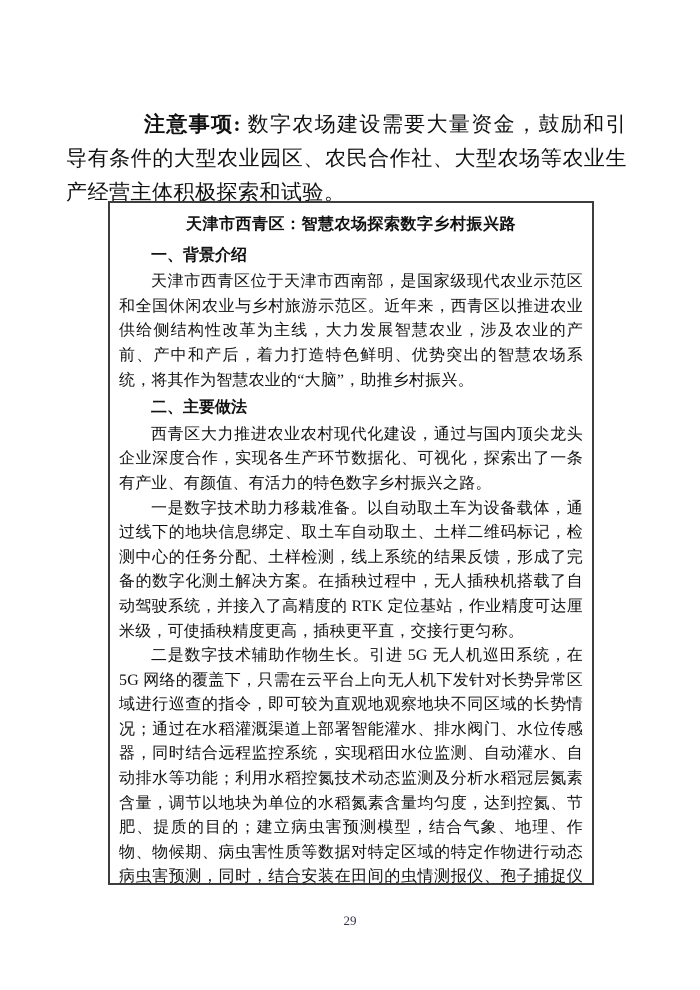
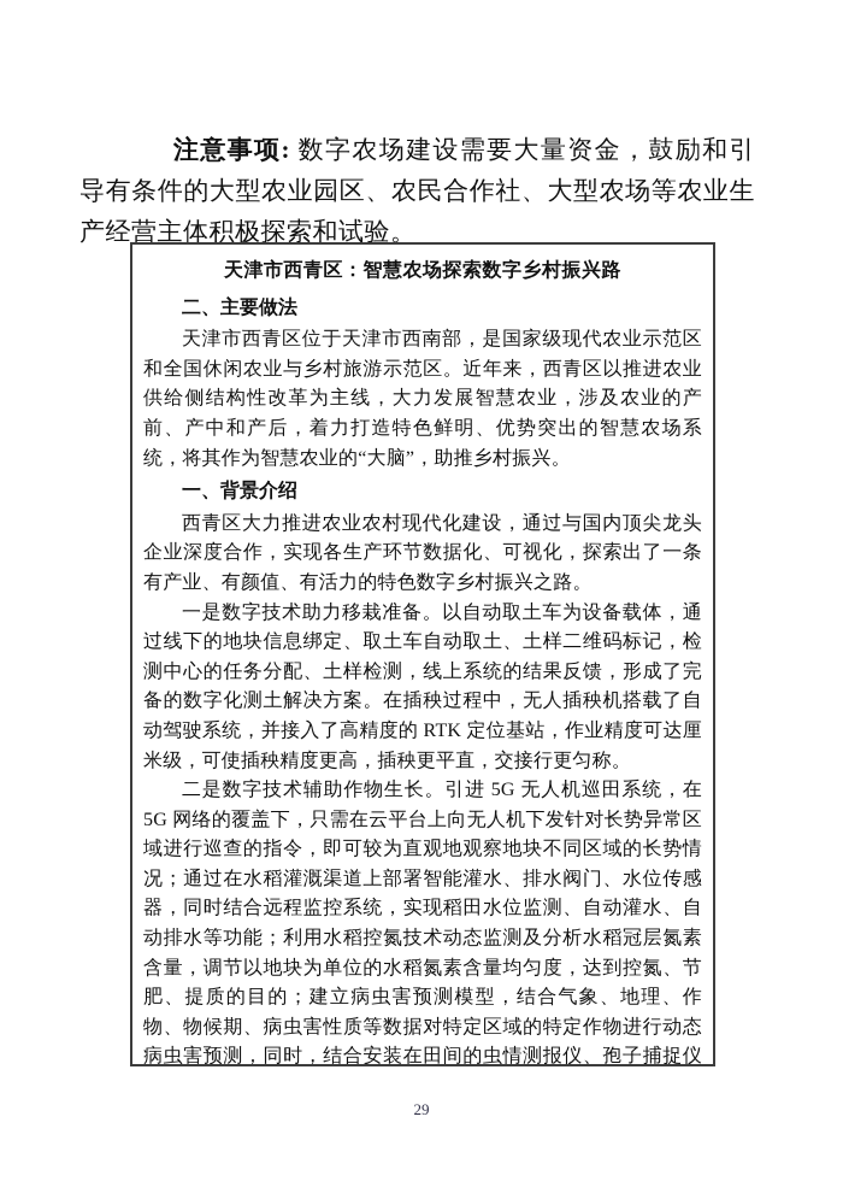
  注意事项: 数字农场建设需要大量资金，鼓励和引导有条件的大型农业园区、农民合作社、大型农场等农业生产经营主体积极探索和试验。
  天津市西青区：智慧农场探索数字乡村振兴路
- 一、背景介绍
+ 二、主要做法
  天津市西青区位于天津市西南部，是国家级现代农业示范区和全国休闲农业与乡村旅游示范区。近年来，西青区以推进农业供给侧结构性改革为主线，大力发展智慧农业，涉及农业的产前、产中和产后，着力打造特色鲜明、优势突出的智慧农场系统，将其作为智慧农业的“大脑”，助推乡村振兴。
- 二、主要做法
+ 一、背景介绍
  西青区大力推进农业农村现代化建设，通过与国内顶尖龙头企业深度合作，实现各生产环节数据化、可视化，探索出了一条有产业、有颜值、有活力的特色数字乡村振兴之路。
  一是数字技术助力移栽准备。以自动取土车为设备载体，通过线下的地块信息绑定、取土车自动取土、土样二维码标记，检测中心的任务分配、土样检测，线上系统的结果反馈，形成了完备的数字化测土解决方案。在插秧过程中，无人插秧机搭载了自动驾驶系统，并接入了高精度的 RTK 定位基站，作业精度可达厘米级，可使插秧精度更高，插秧更平直，交接行更匀称。
  二是数字技术辅助作物生长。引进 5G 无人机巡田系统，在 5G 网络的覆盖下，只需在云平台上向无人机下发针对长势异常区域进行巡查的指令，即可较为直观地观察地块不同区域的长势情况；通过在水稻灌溉渠道上部署智能灌水、排水阀门、水位传感器，同时结合远程监控系统，实现稻田水位监测、自动灌水、自动排水等功能；利用水稻控氮技术动态监测及分析水稻冠层氮素含量，调节以地块为单位的水稻氮素含量均匀度，达到控氮、节肥、提质的目的；建立病虫害预测模型，结合气象、地理、作物、物候期、病虫害性质等数据对特定区域的特定作物进行动态病虫害预测，同时，结合安装在田间的虫情测报仪、孢子捕捉仪
  29
